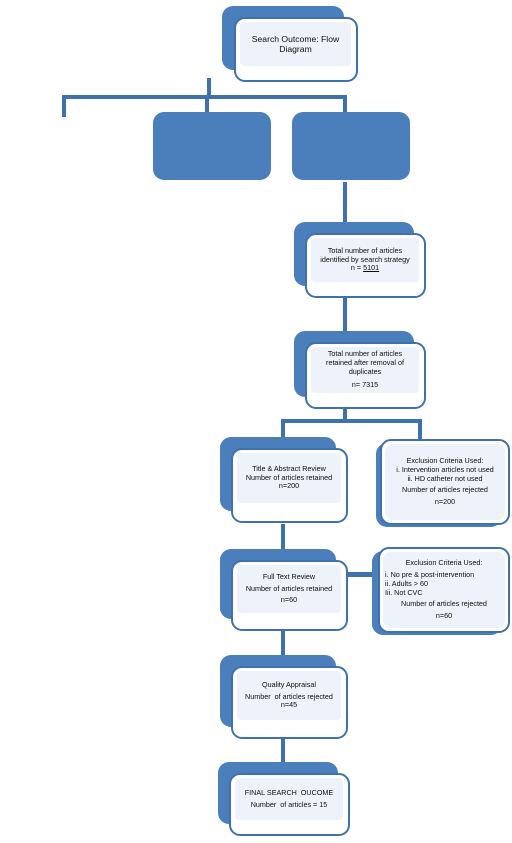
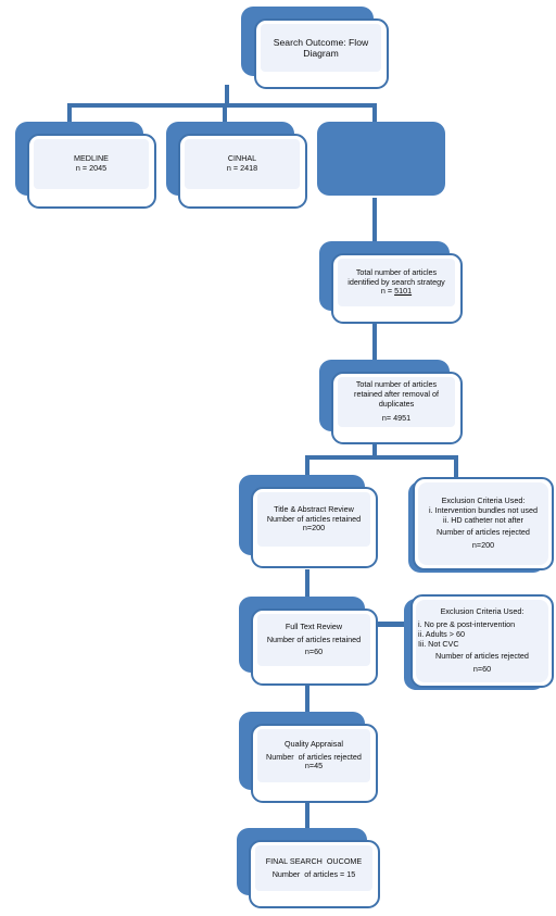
  Search Outcome: Flow
  Diagram
+ MEDLINE
+ n = 2045
+ CINHAL
+ n = 2418
  Total number of articles
  identified by search strategy
  n = 5101
  Total number of articles
  retained after removal of
  duplicates
- n= 7315
+ n= 4951
  Title & Abstract Review
  Number of articles retained
  n=200
  Exclusion Criteria Used:
- i. Intervention articles not used
+ i. Intervention bundles not used
- ii. HD catheter not used
+ ii. HD catheter not after
  Number of articles rejected
  n=200
  Full Text Review
  Number of articles retained
  n=60
  Exclusion Criteria Used:
  i. No pre & post-intervention
  ii. Adults > 60
  Iii. Not CVC
  Number of articles rejected
  n=60
  Quality Appraisal
  Number of articles rejected
  n=45
  FINAL SEARCH OUCOME
  Number of articles = 15
